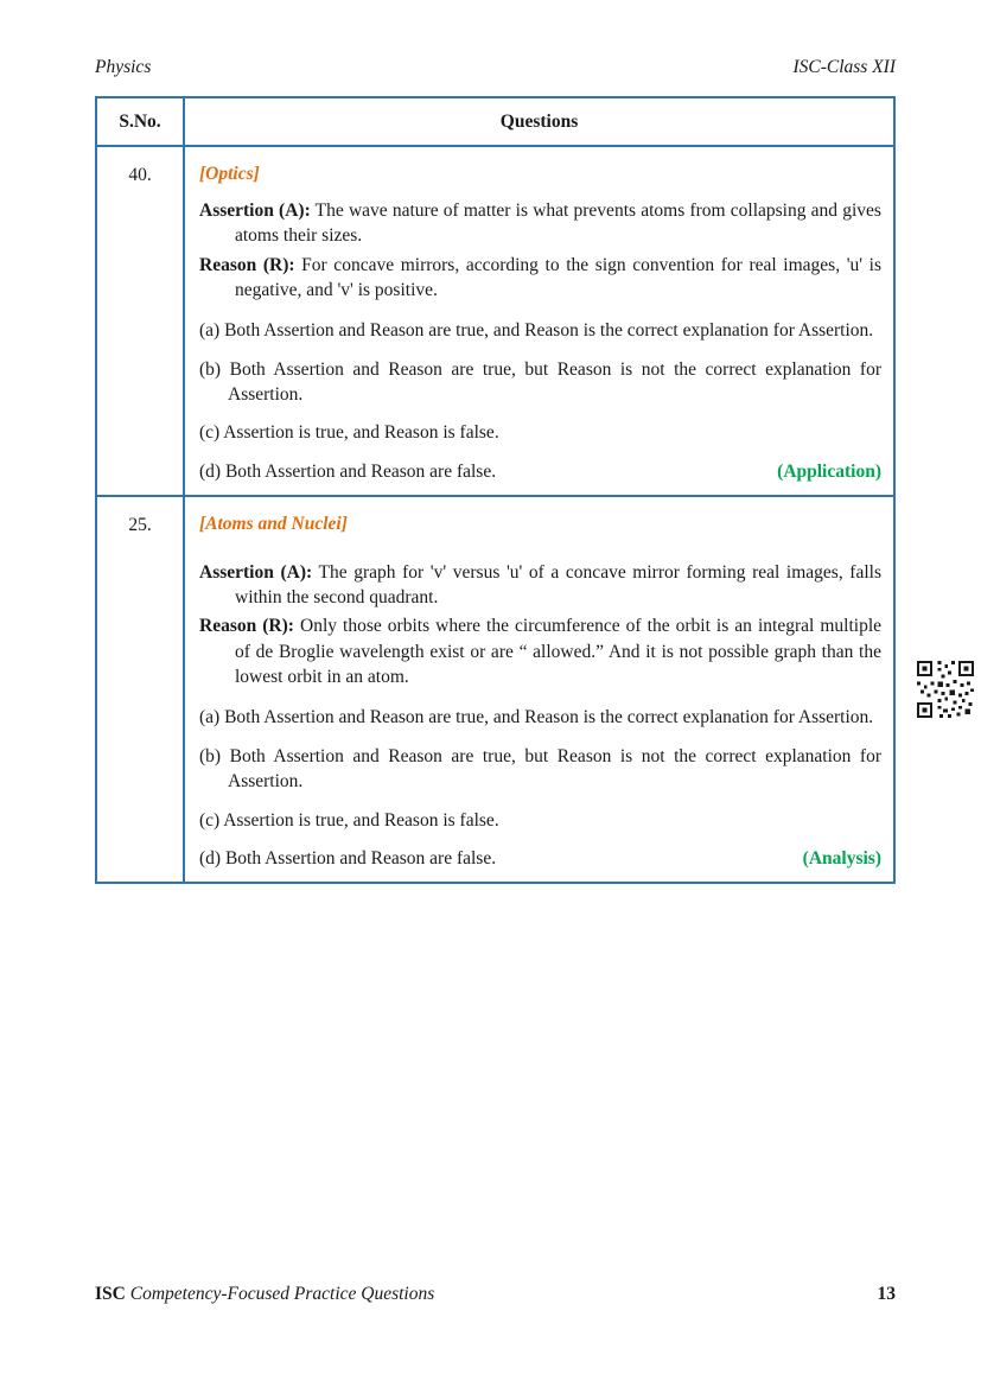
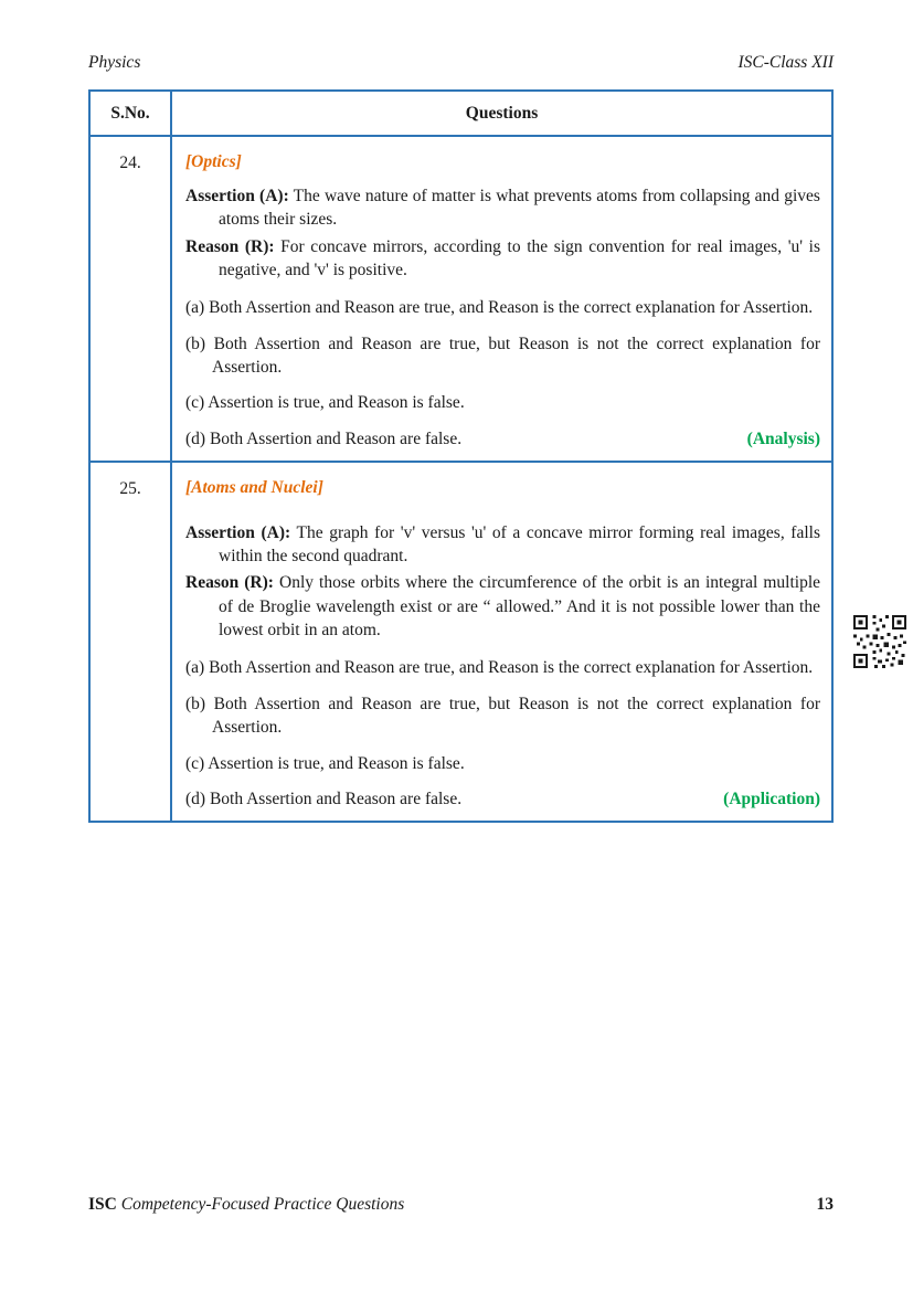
  Physics
  ISC-Class XII
  S.No.
  Questions
- 40.
+ 24.
  [Optics]
  Assertion (A): The wave nature of matter is what prevents atoms from collapsing and gives atoms their sizes.
  Reason (R): For concave mirrors, according to the sign convention for real images, 'u' is negative, and 'v' is positive.
  (a) Both Assertion and Reason are true, and Reason is the correct explanation for Assertion.
  (b) Both Assertion and Reason are true, but Reason is not the correct explanation for Assertion.
  (c) Assertion is true, and Reason is false.
  (d) Both Assertion and Reason are false.
- (Application)
+ (Analysis)
  25.
  [Atoms and Nuclei]
  Assertion (A): The graph for 'v' versus 'u' of a concave mirror forming real images, falls within the second quadrant.
- Reason (R): Only those orbits where the circumference of the orbit is an integral multiple of de Broglie wavelength exist or are “ allowed.” And it is not possible graph than the lowest orbit in an atom.
+ Reason (R): Only those orbits where the circumference of the orbit is an integral multiple of de Broglie wavelength exist or are “ allowed.” And it is not possible lower than the lowest orbit in an atom.
  (a) Both Assertion and Reason are true, and Reason is the correct explanation for Assertion.
  (b) Both Assertion and Reason are true, but Reason is not the correct explanation for Assertion.
  (c) Assertion is true, and Reason is false.
  (d) Both Assertion and Reason are false.
- (Analysis)
+ (Application)
  ISC Competency-Focused Practice Questions
  13
